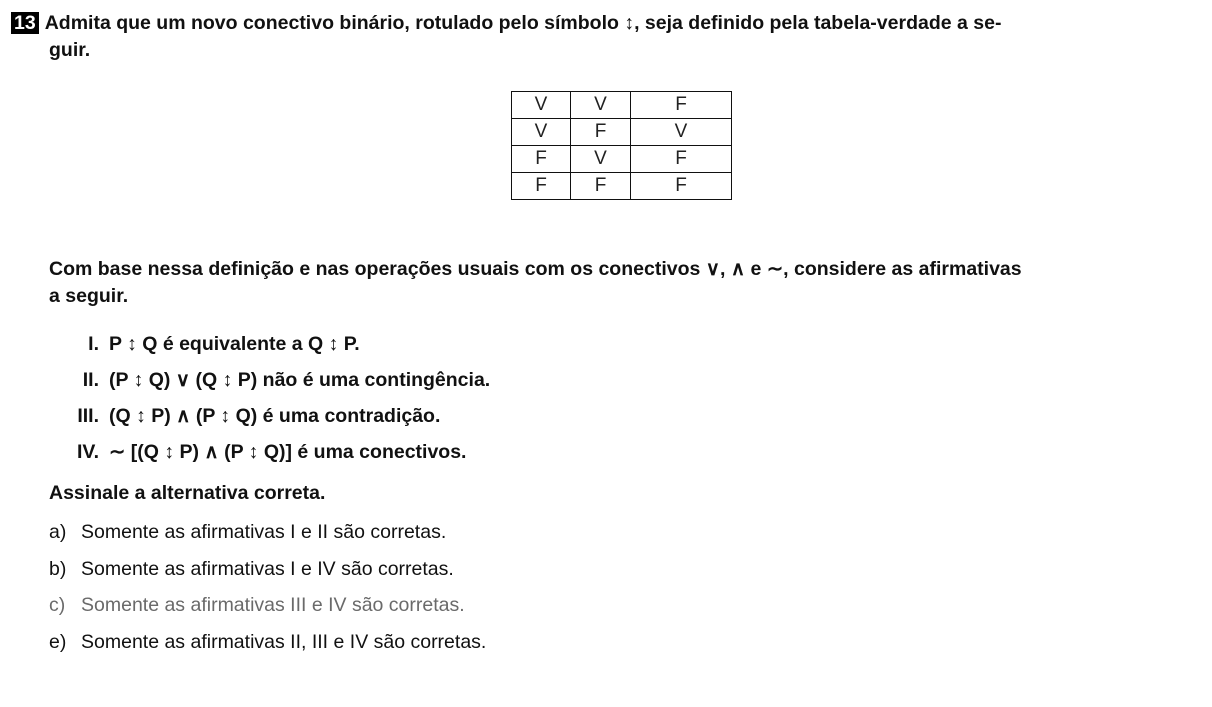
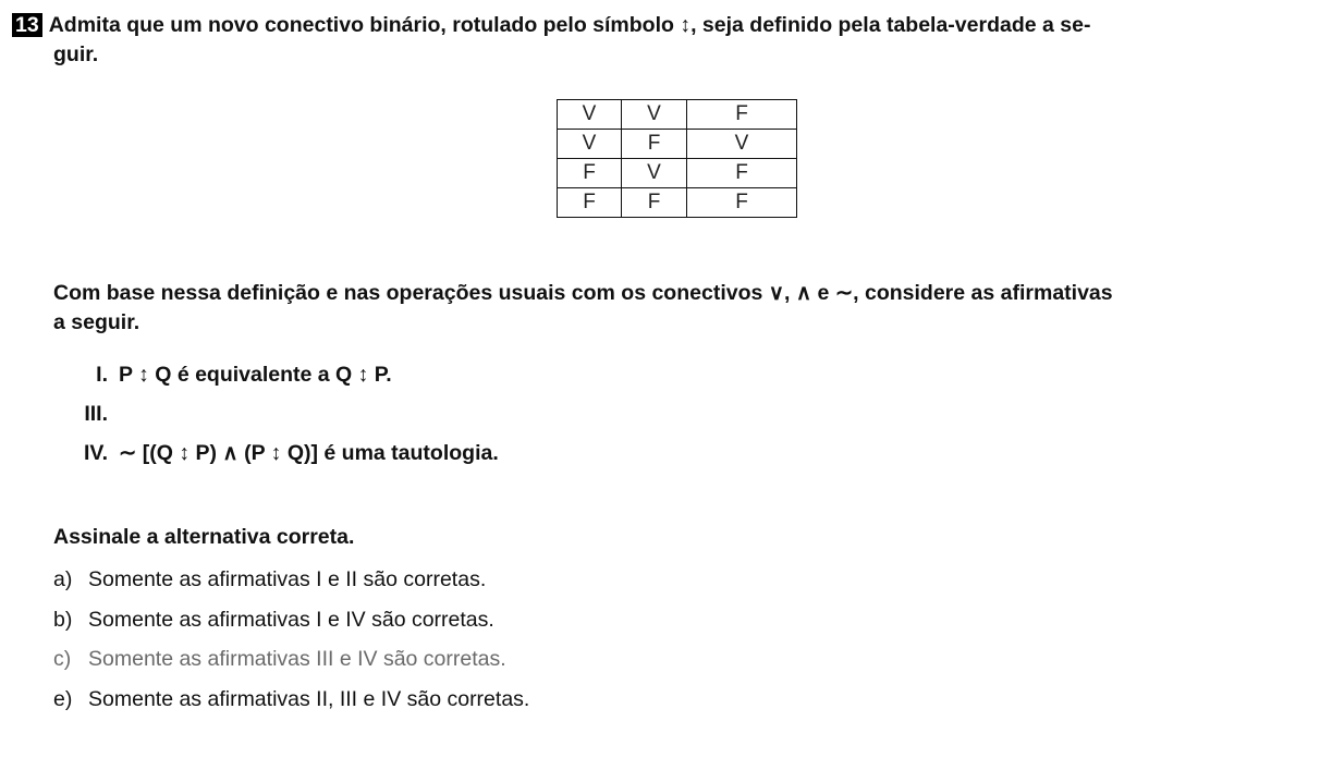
  13 Admita que um novo conectivo binário, rotulado pelo símbolo ↕, seja definido pela tabela-verdade a se-
  guir.
  V	V	F
  V	F	V
  F	V	F
  F	F	F
  Com base nessa definição e nas operações usuais com os conectivos ∨, ∧ e ∼, considere as afirmativas
  a seguir.
  I.
  P ↕ Q é equivalente a Q ↕ P.
- II.
- (P ↕ Q) ∨ (Q ↕ P) não é uma contingência.
  III.
- (Q ↕ P) ∧ (P ↕ Q) é uma contradição.
  IV.
- ∼ [(Q ↕ P) ∧ (P ↕ Q)] é uma conectivos.
+ ∼ [(Q ↕ P) ∧ (P ↕ Q)] é uma tautologia.
  Assinale a alternativa correta.
  a)
  Somente as afirmativas I e II são corretas.
  b)
  Somente as afirmativas I e IV são corretas.
  c)
  Somente as afirmativas III e IV são corretas.
  e)
  Somente as afirmativas II, III e IV são corretas.
